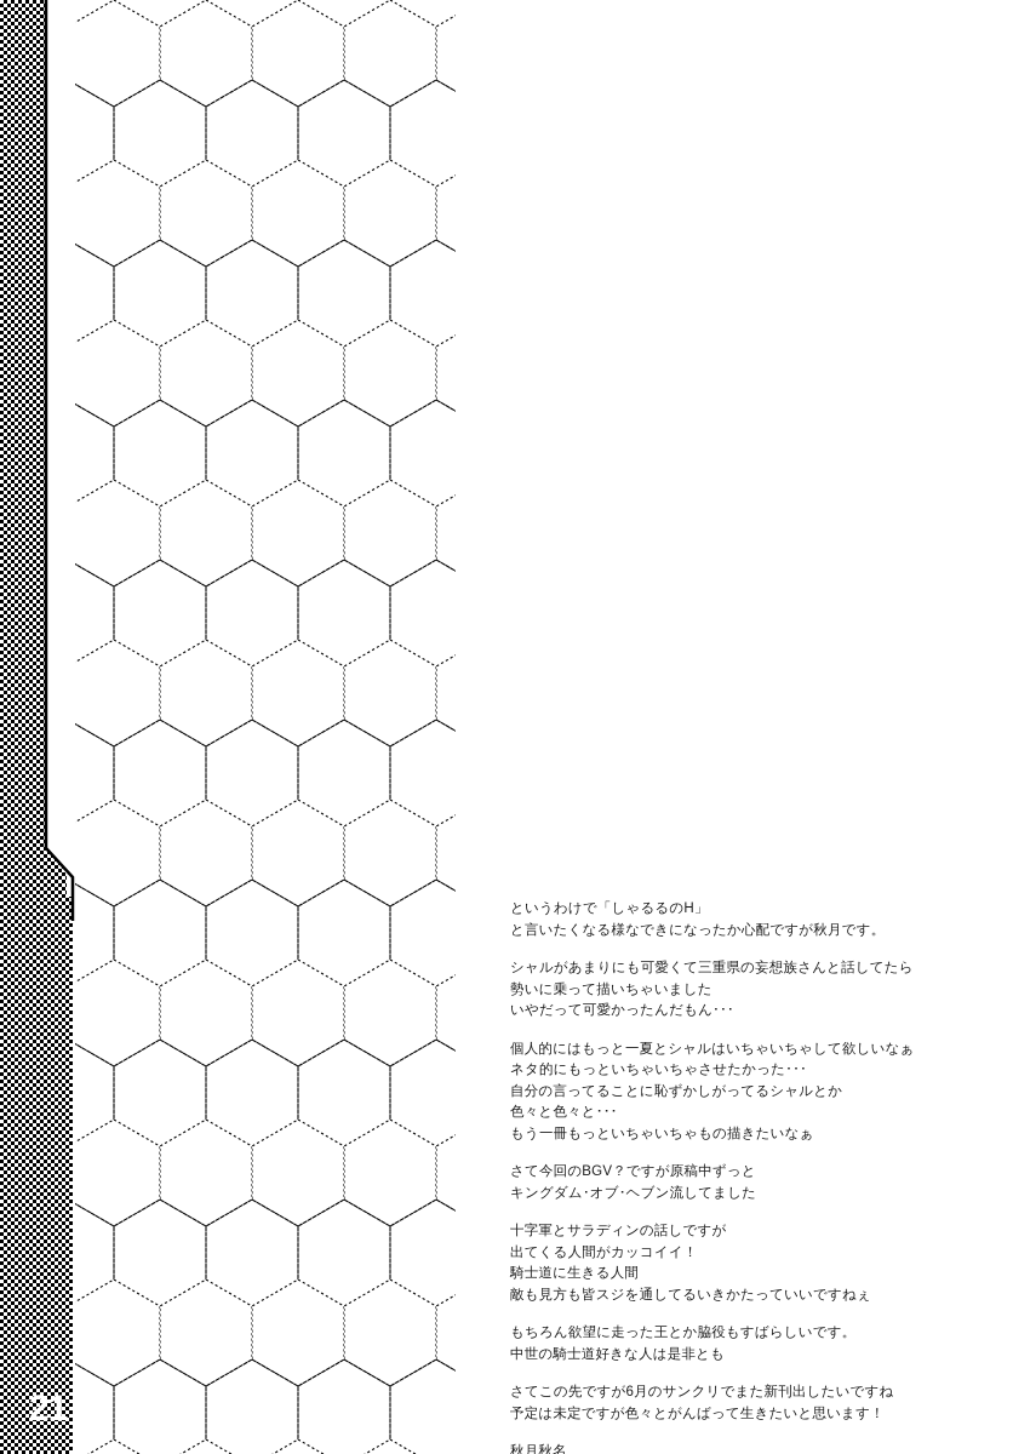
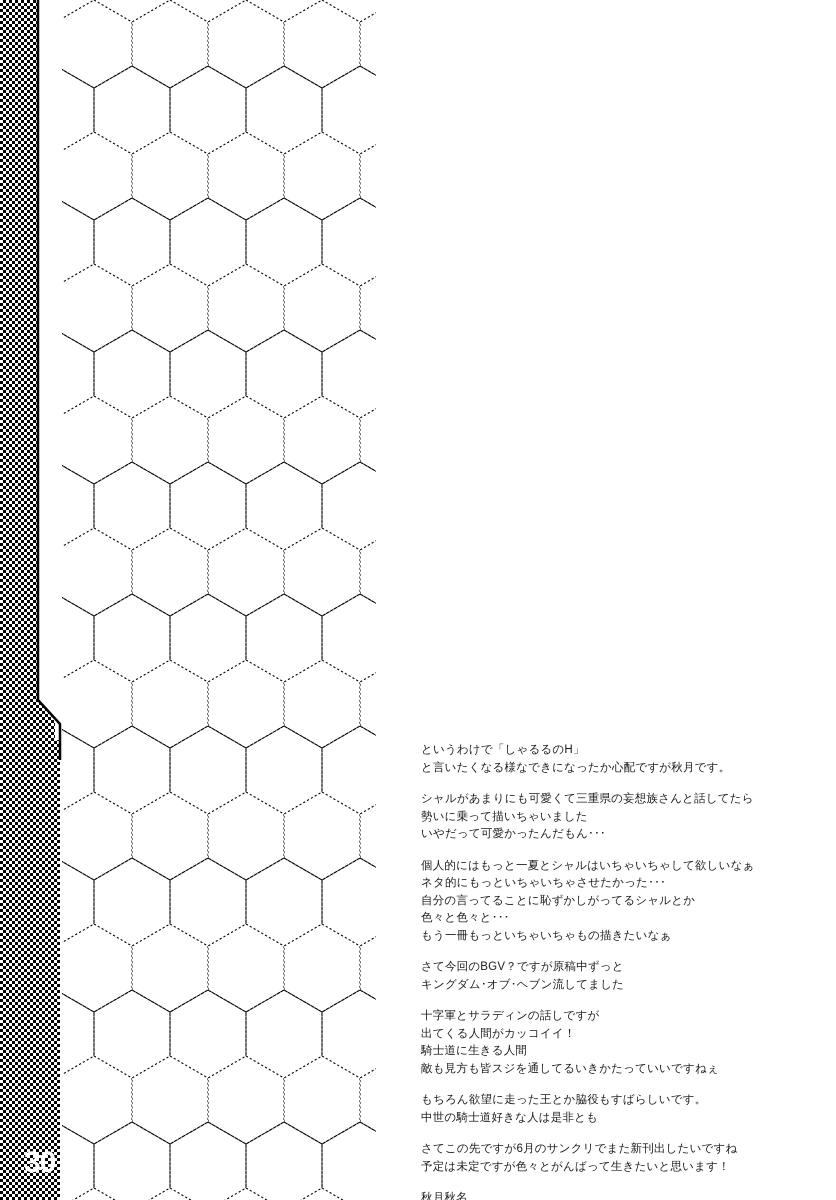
  というわけで「しゃるるのH」
  と言いたくなる様なできになったか心配ですが秋月です。
  シャルがあまりにも可愛くて三重県の妄想族さんと話してたら
  勢いに乗って描いちゃいました
  いやだって可愛かったんだもん･･･
  個人的にはもっと一夏とシャルはいちゃいちゃして欲しいなぁ
  ネタ的にもっといちゃいちゃさせたかった･･･
  自分の言ってることに恥ずかしがってるシャルとか
  色々と色々と･･･
  もう一冊もっといちゃいちゃもの描きたいなぁ
  さて今回のBGV？ですが原稿中ずっと
  キングダム･オブ･ヘブン流してました
  十字軍とサラディンの話しですが
  出てくる人間がカッコイイ！
  騎士道に生きる人間
  敵も見方も皆スジを通してるいきかたっていいですねぇ
  もちろん欲望に走った王とか脇役もすばらしいです。
  中世の騎士道好きな人は是非とも
  さてこの先ですが6月のサンクリでまた新刊出したいですね
  予定は未定ですが色々とがんばって生きたいと思います！
  秋月秋名
- 21
+ 30
